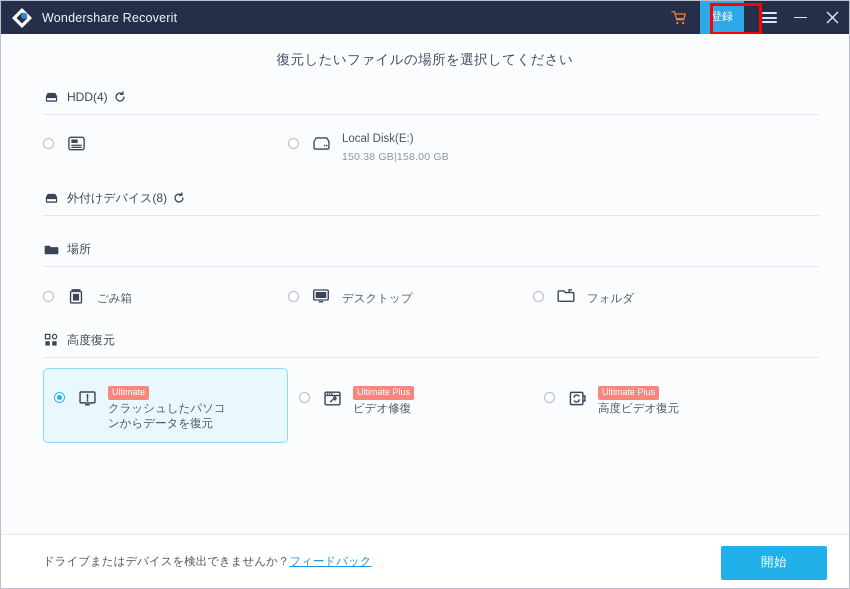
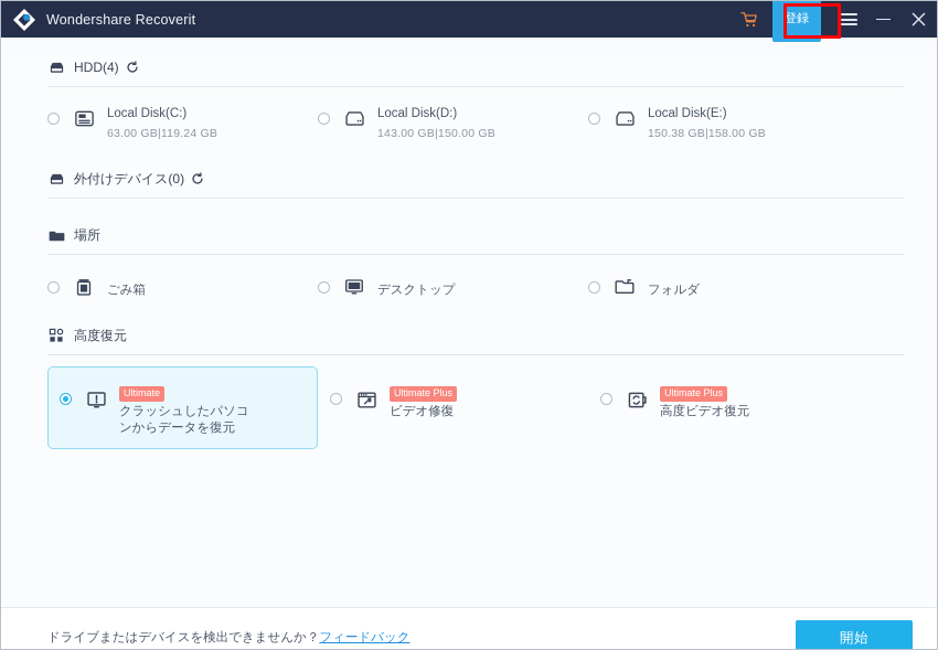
  Wondershare Recoverit
  登録
- 復元したいファイルの場所を選択してください
  HDD(4)
+ Local Disk(C:) 63.00 GB|119.24 GB
+ Local Disk(D:) 143.00 GB|150.00 GB
  Local Disk(E:) 150.38 GB|158.00 GB
- 外付けデバイス(8)
+ 外付けデバイス(0)
  場所
  ごみ箱
  デスクトップ
  フォルダ
  高度復元
  Ultimate
  クラッシュしたパソコンからデータを復元
  Ultimate Plus
  ビデオ修復
  Ultimate Plus
  高度ビデオ復元
  ドライブまたはデバイスを検出できませんか？
  フィードバック
  開始
